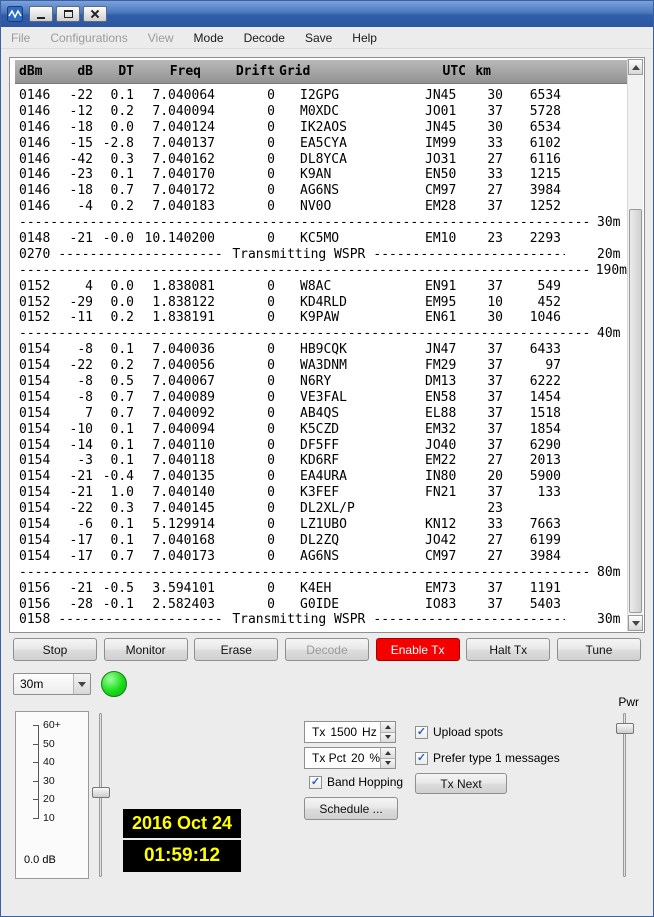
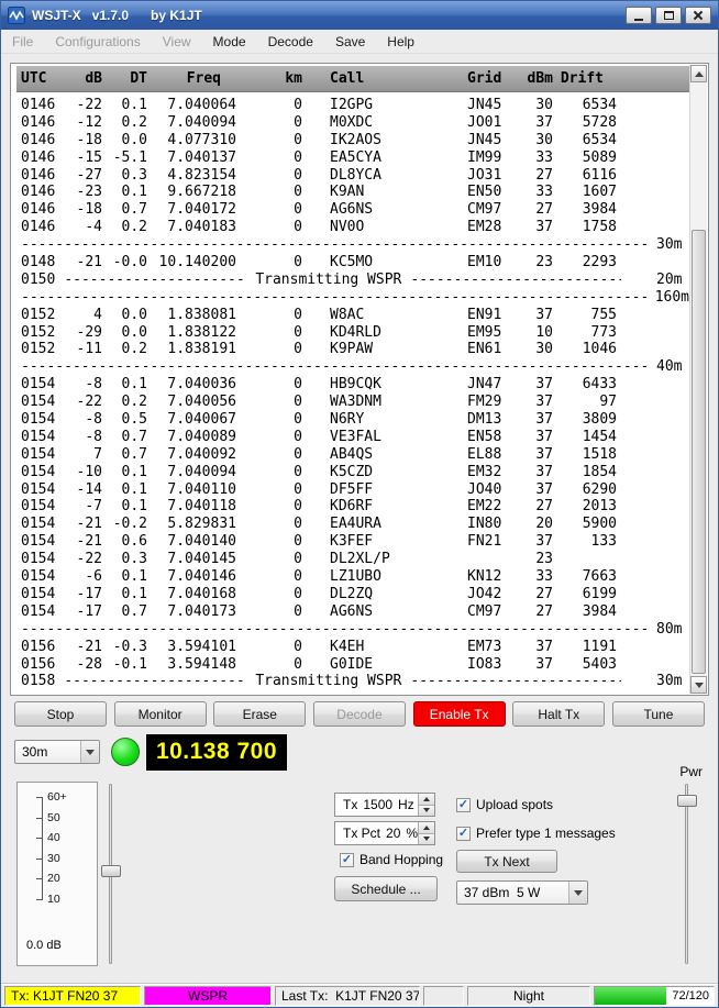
+ WSJT-X v1.7.0 by K1JT
  File
  Configurations
  View
  Mode
  Decode
  Save
  Help
- dBm
+ UTC
  dB
  DT
  Freq
- Drift
+ km
+ Call
  Grid
- UTC
+ dBm
- km
+ Drift
  0146
  -22
  0.1
  7.040064
  0
  I2GPG
  JN45
  30
  6534
  0146
  -12
  0.2
  7.040094
  0
  M0XDC
  JO01
  37
  5728
  0146
  -18
  0.0
- 7.040124
+ 4.077310
  0
  IK2AOS
  JN45
  30
  6534
  0146
  -15
- -2.8
+ -5.1
  7.040137
  0
  EA5CYA
  IM99
  33
- 6102
+ 5089
  0146
- -42
+ -27
  0.3
- 7.040162
+ 4.823154
  0
  DL8YCA
  JO31
  27
  6116
  0146
  -23
  0.1
- 7.040170
+ 9.667218
  0
  K9AN
  EN50
  33
- 1215
+ 1607
  0146
  -18
  0.7
  7.040172
  0
  AG6NS
  CM97
  27
  3984
  0146
  -4
  0.2
  7.040183
  0
  NV0O
  EM28
  37
- 1252
+ 1758
  30m
  0148
  -21
  -0.0
  10.140200
  0
  KC5MO
  EM10
  23
  2293
- 0270
+ 0150
  Transmitting WSPR
  20m
- 190m
+ 160m
  0152
  4
  0.0
  1.838081
  0
  W8AC
  EN91
  37
- 549
+ 755
  0152
  -29
  0.0
  1.838122
  0
  KD4RLD
  EM95
  10
- 452
+ 773
  0152
  -11
  0.2
  1.838191
  0
  K9PAW
  EN61
  30
  1046
  40m
  0154
  -8
  0.1
  7.040036
  0
  HB9CQK
  JN47
  37
  6433
  0154
  -22
  0.2
  7.040056
  0
  WA3DNM
  FM29
  37
  97
  0154
  -8
  0.5
  7.040067
  0
  N6RY
  DM13
  37
- 6222
+ 3809
  0154
  -8
  0.7
  7.040089
  0
  VE3FAL
  EN58
  37
  1454
  0154
  7
  0.7
  7.040092
  0
  AB4QS
  EL88
  37
  1518
  0154
  -10
  0.1
  7.040094
  0
  K5CZD
  EM32
  37
  1854
  0154
  -14
  0.1
  7.040110
  0
  DF5FF
  JO40
  37
  6290
  0154
- -3
+ -7
  0.1
  7.040118
  0
  KD6RF
  EM22
  27
  2013
  0154
  -21
- -0.4
+ -0.2
- 7.040135
+ 5.829831
  0
  EA4URA
  IN80
  20
  5900
  0154
  -21
- 1.0
+ 0.6
  7.040140
  0
  K3FEF
  FN21
  37
  133
  0154
  -22
  0.3
  7.040145
  0
  DL2XL/P
  23
  0154
  -6
  0.1
- 5.129914
+ 7.040146
  0
  LZ1UBO
  KN12
  33
  7663
  0154
  -17
  0.1
  7.040168
  0
  DL2ZQ
  JO42
  27
  6199
  0154
  -17
  0.7
  7.040173
  0
  AG6NS
  CM97
  27
  3984
  80m
  0156
  -21
- -0.5
+ -0.3
  3.594101
  0
  K4EH
  EM73
  37
  1191
  0156
  -28
  -0.1
- 2.582403
+ 3.594148
  0
  G0IDE
  IO83
  37
  5403
  0158
  Transmitting WSPR
  30m
  Stop
  Monitor
  Erase
  Decode
  Enable Tx
  Halt Tx
  Tune
  30m
+ 10.138 700
  Pwr
  60+
  50
  40
  30
  20
  10
  0.0 dB
- 2016 Oct 24
- 01:59:12
  Tx
  1500
  Hz
  Tx Pct
  20
  %
  ✓
  Band Hopping
  Schedule ...
  ✓
  Upload spots
  ✓
  Prefer type 1 messages
  Tx Next
+ 37 dBm 5 W
+ Tx: K1JT FN20 37
+ WSPR
+ Last Tx: K1JT FN20 37
+ Night
+ 72/120
